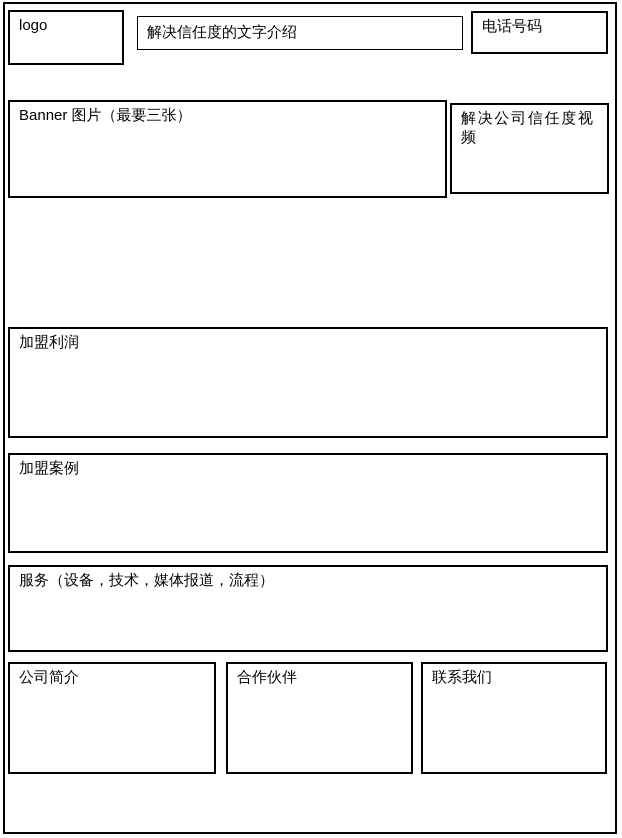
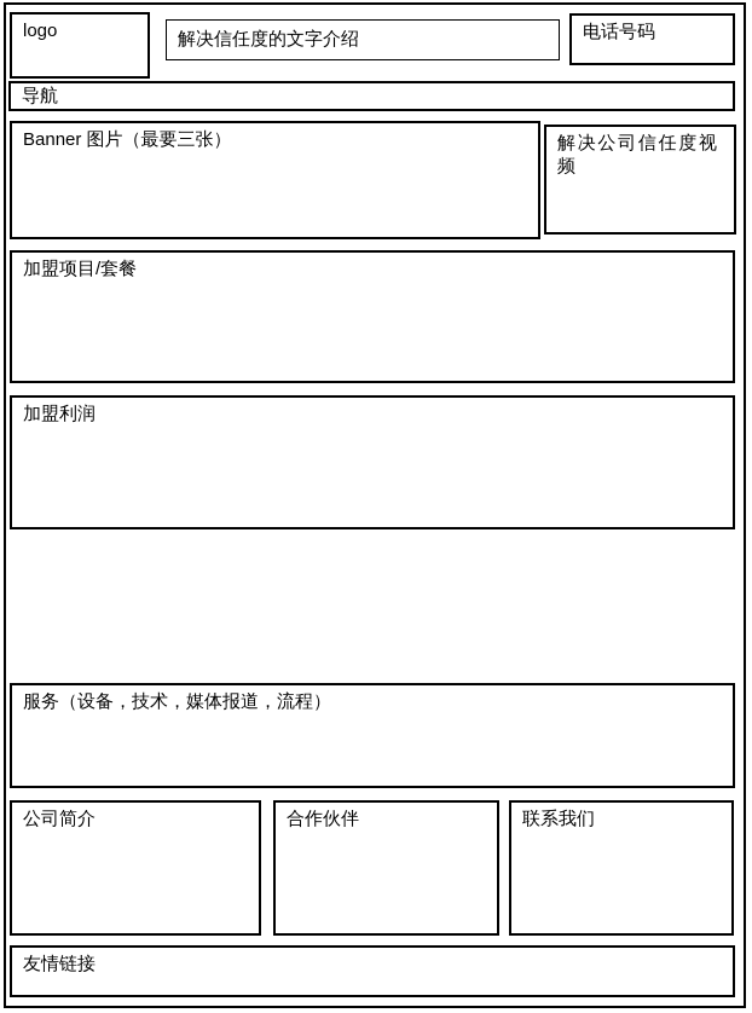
  logo
  解决信任度的文字介绍
  电话号码
+ 导航
  Banner 图片（最要三张）
  解决公司信任度视频
+ 加盟项目/套餐
  加盟利润
- 加盟案例
  服务（设备，技术，媒体报道，流程）
  公司简介
  合作伙伴
  联系我们
+ 友情链接
